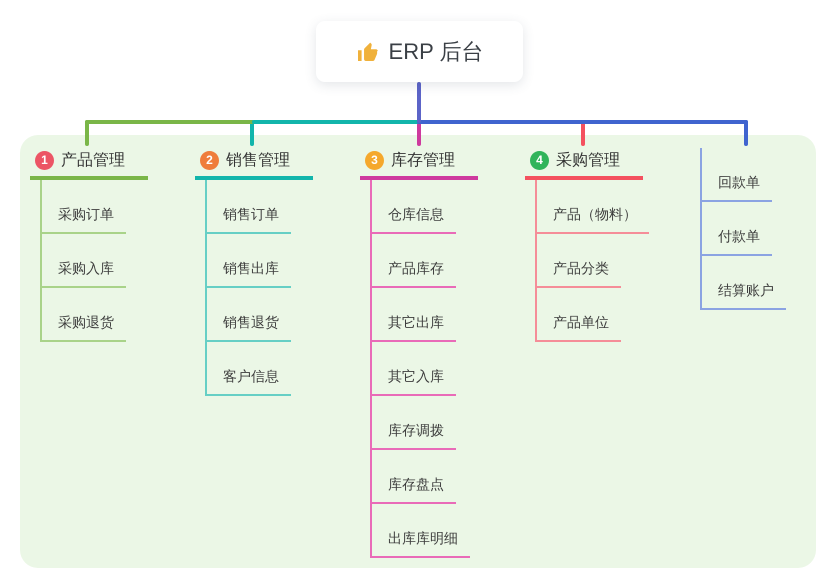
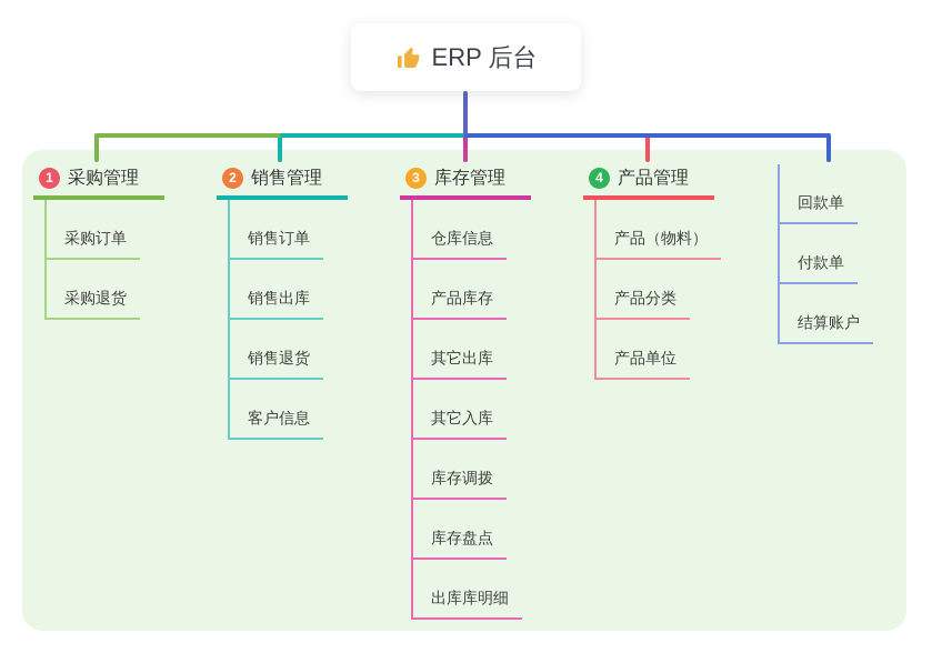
  ERP 后台
  1
- 产品管理
+ 采购管理
  采购订单
- 采购入库
  采购退货
  2
  销售管理
  销售订单
  销售出库
  销售退货
  客户信息
  3
  库存管理
  仓库信息
  产品库存
  其它出库
  其它入库
  库存调拨
  库存盘点
  出库库明细
  4
- 采购管理
+ 产品管理
  产品（物料）
  产品分类
  产品单位
  回款单
  付款单
  结算账户
